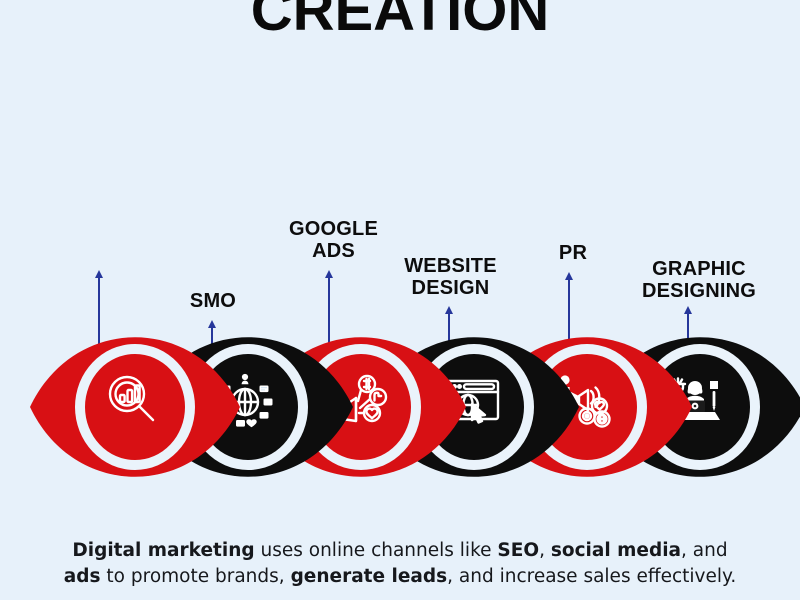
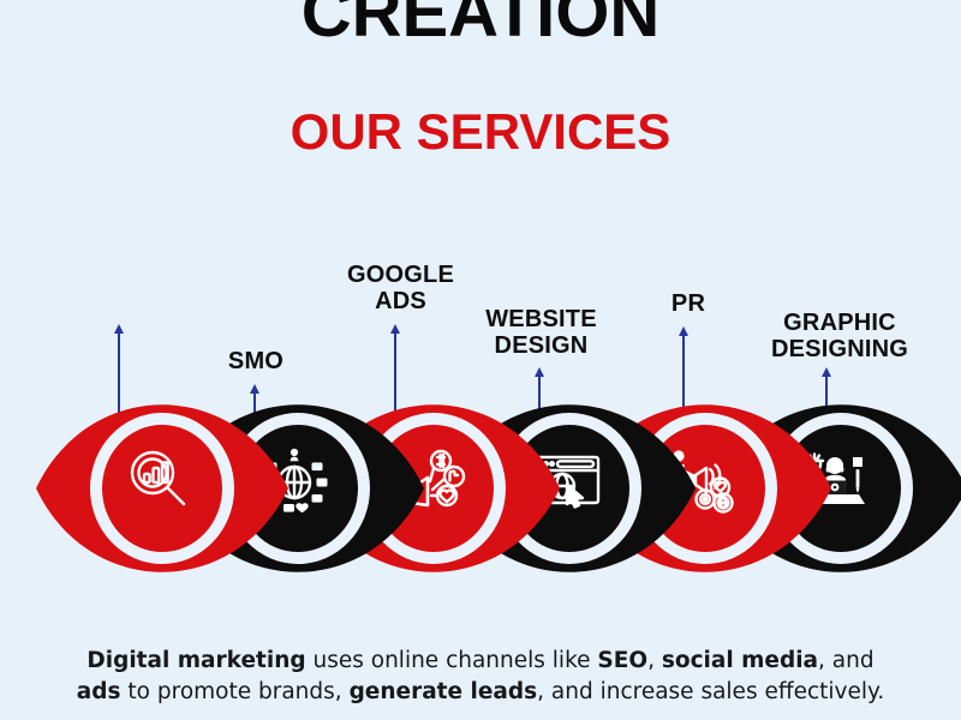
  CREATION
+ OUR SERVICES
  SMO
  GOOGLE
  ADS
  WEBSITE
  DESIGN
  PR
  GRAPHIC
  DESIGNING
  Digital marketing uses online channels like SEO, social media, and ads to promote brands, generate leads, and increase sales effectively.
